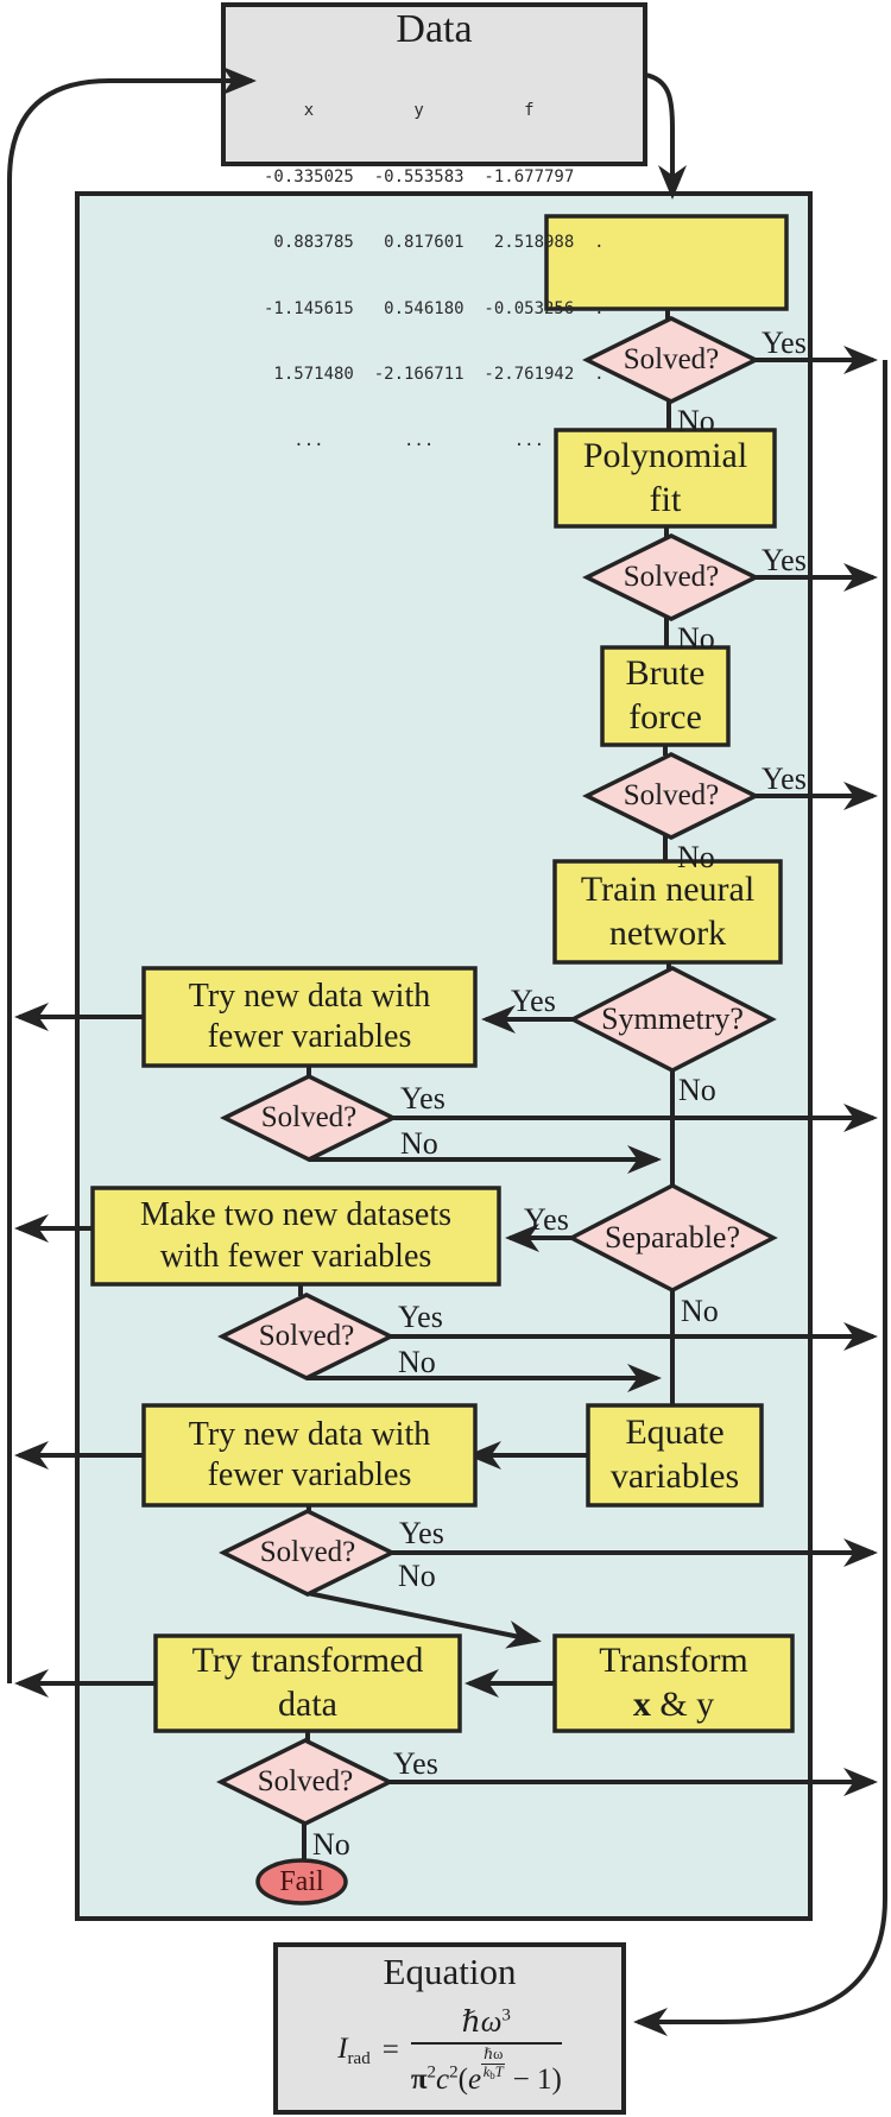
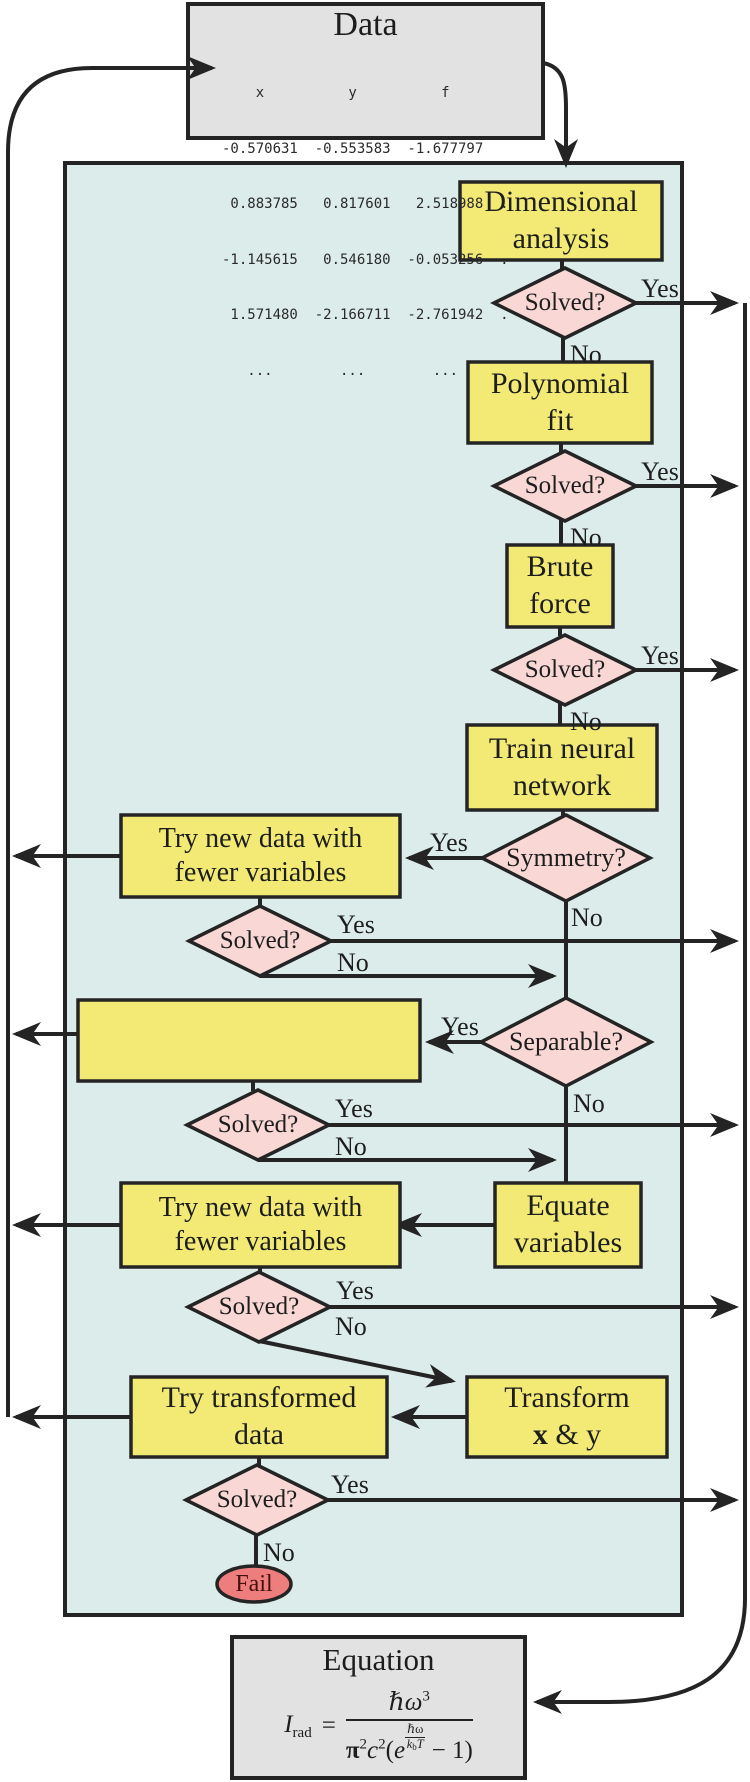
  Data
  x y f
- -0.335025 -0.553583 -1.677797
+ -0.570631 -0.553583 -1.677797
  0.883785 0.817601 2.518988 .
  -1.145615 0.546180 -0.053256 .
  1.571480 -2.166711 -2.761942 .
  ... ... ...
+ Dimensional
+ analysis
  Polynomial
  fit
  Brute
  force
  Train neural
  network
  Try new data with
  fewer variables
- Make two new datasets
- with fewer variables
  Equate
  variables
  Try new data with
  fewer variables
  Transform
  x & y
  Try transformed
  data
  Solved?
  Solved?
  Solved?
  Symmetry?
  Solved?
  Separable?
  Solved?
  Solved?
  Solved?
  Yes
  Yes
  Yes
  Yes
  Yes
  Yes
  Yes
  Yes
  Yes
  No
  No
  No
  No
  No
  No
  No
  No
  No
  Fail
  Equation
  Irad
  =
  ℏω3
  π2c2(e
  ℏω
  kbT
  − 1)
